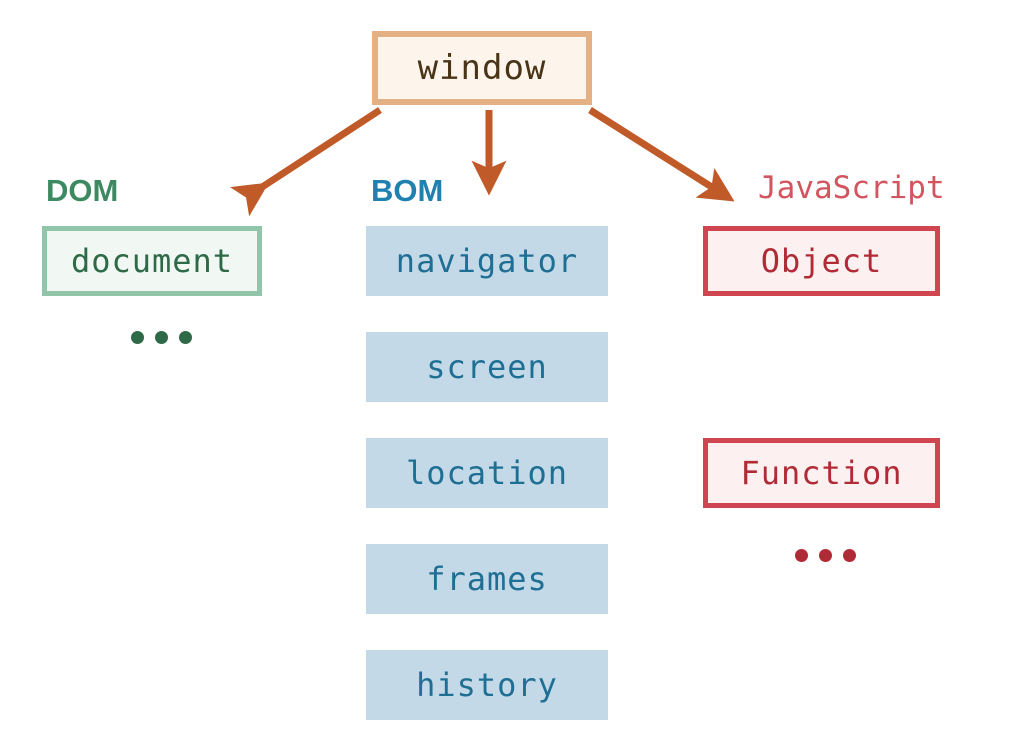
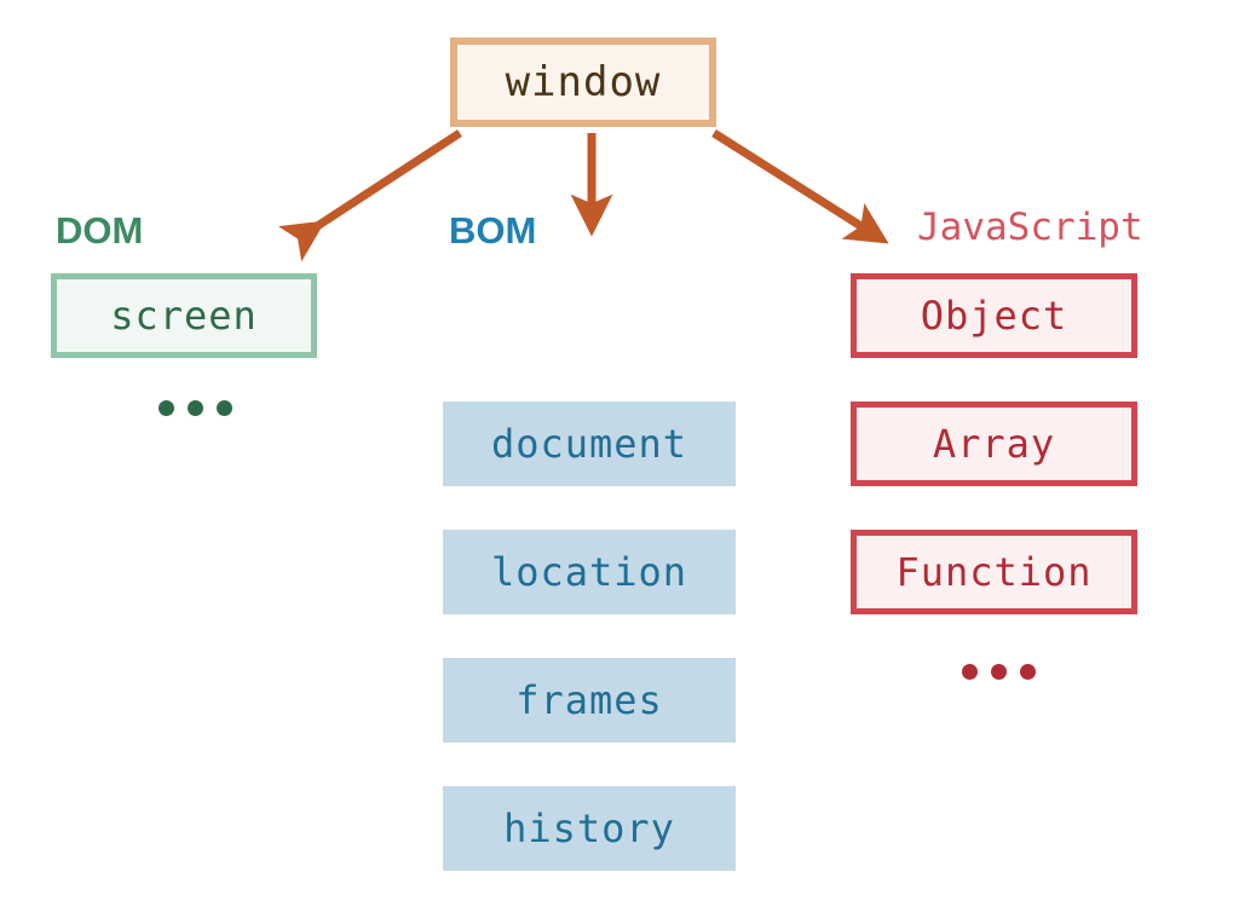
  window
  DOM
  BOM
  JavaScript
- document
+ screen
- navigator
- screen
+ document
  location
  frames
  history
  Object
+ Array
  Function
